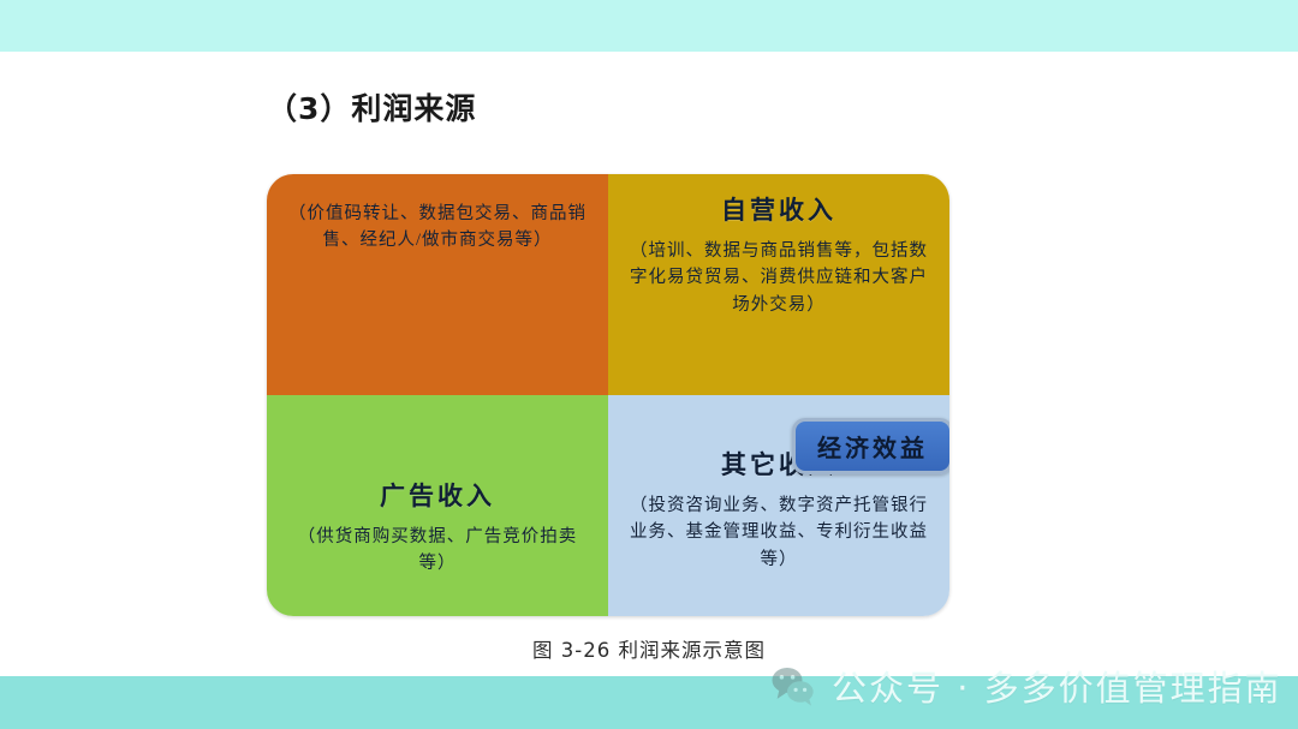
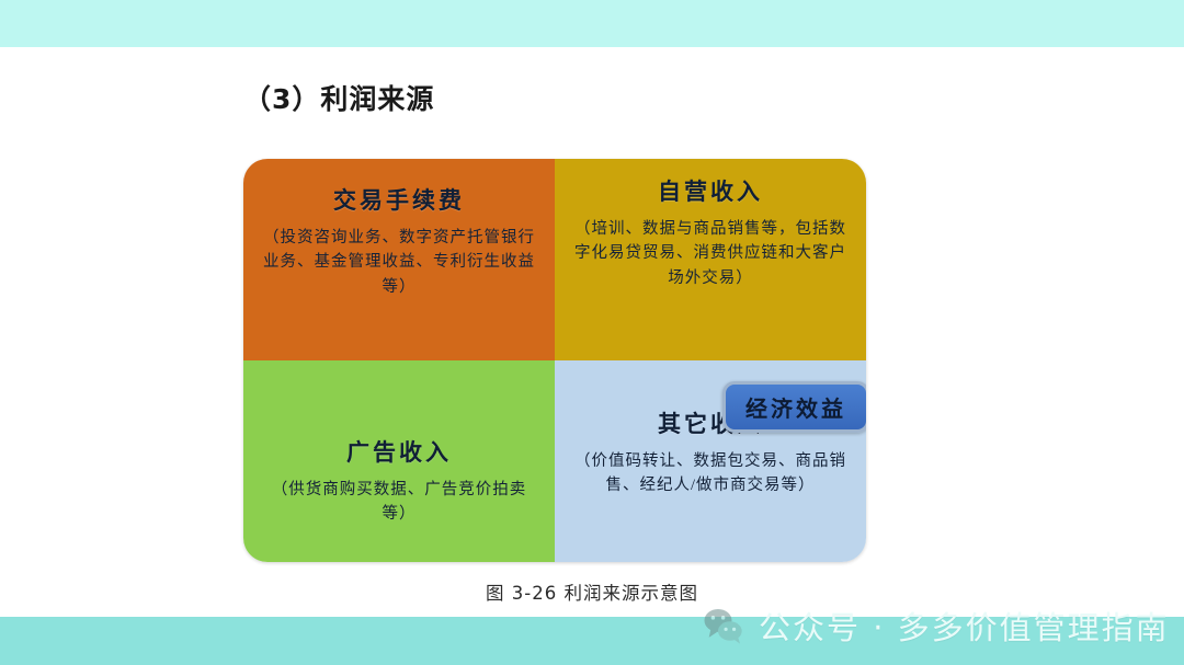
  （3）利润来源
+ 交易手续费
- （价值码转让、数据包交易、商品销售、经纪人/做市商交易等）
+ （投资咨询业务、数字资产托管银行业务、基金管理收益、专利衍生收益等）
  自营收入
  （培训、数据与商品销售等，包括数字化易贷贸易、消费供应链和大客户场外交易）
  广告收入
  （供货商购买数据、广告竞价拍卖等）
- （投资咨询业务、数字资产托管银行业务、基金管理收益、专利衍生收益等）
+ （价值码转让、数据包交易、商品销售、经纪人/做市商交易等）
  经济效益
  图 3-26 利润来源示意图
  公众号 · 多多价值管理指南
